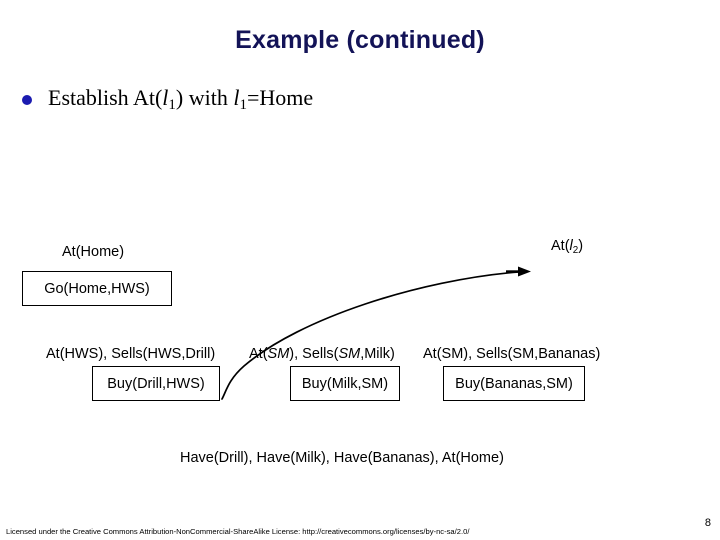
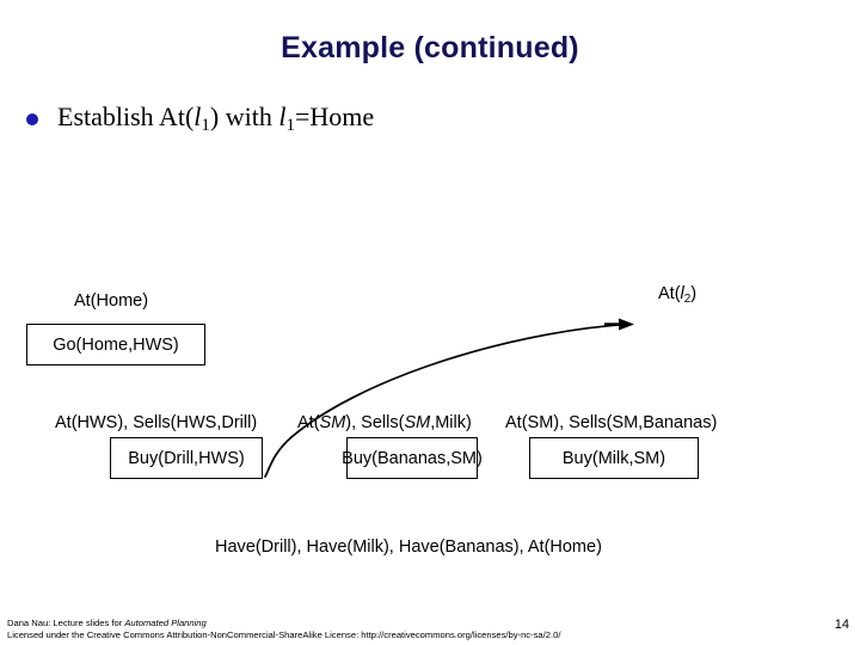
  Example (continued)
  Establish At(l1) with l1=Home
  At(Home)
  Go(Home,HWS)
  At(l2)
  At(HWS), Sells(HWS,Drill)
  Buy(Drill,HWS)
  At(SM), Sells(SM,Milk)
- Buy(Milk,SM)
+ Buy(Bananas,SM)
  At(SM), Sells(SM,Bananas)
- Buy(Bananas,SM)
+ Buy(Milk,SM)
  Have(Drill), Have(Milk), Have(Bananas), At(Home)
+ Dana Nau: Lecture slides for Automated Planning
  Licensed under the Creative Commons Attribution-NonCommercial-ShareAlike License: http://creativecommons.org/licenses/by-nc-sa/2.0/
- 8
+ 14
